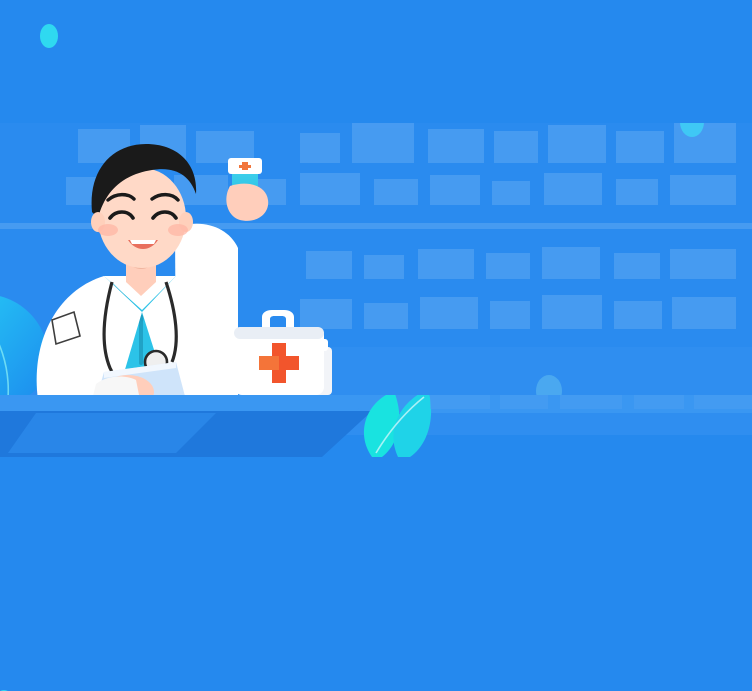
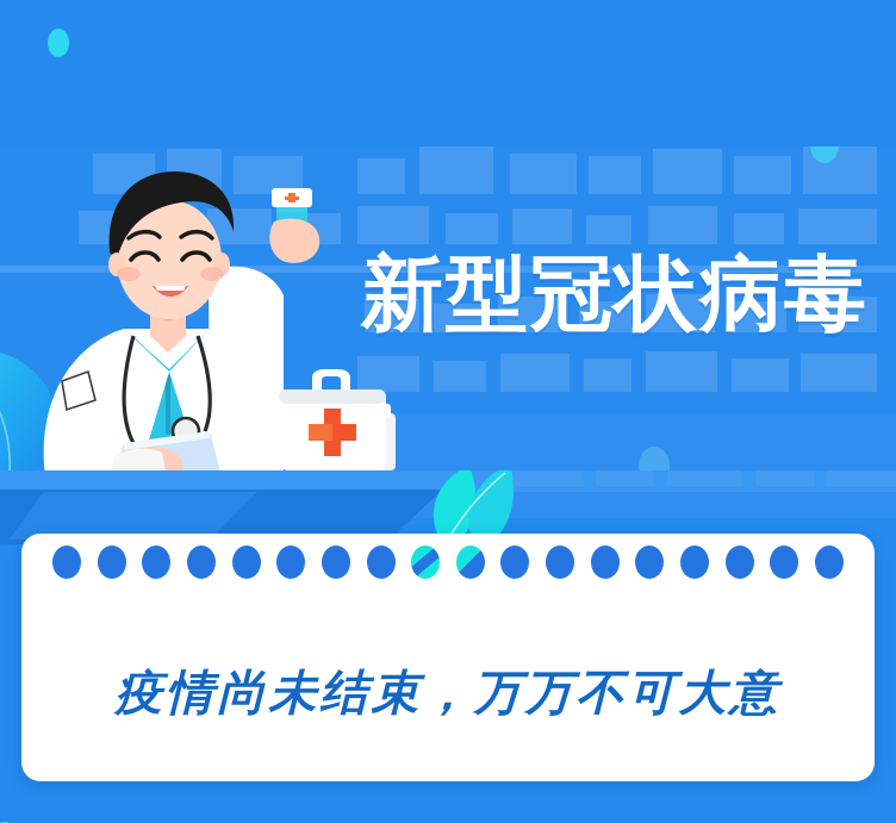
+ 新型冠状病毒
+ 疫情尚未结束，万万不可大意
